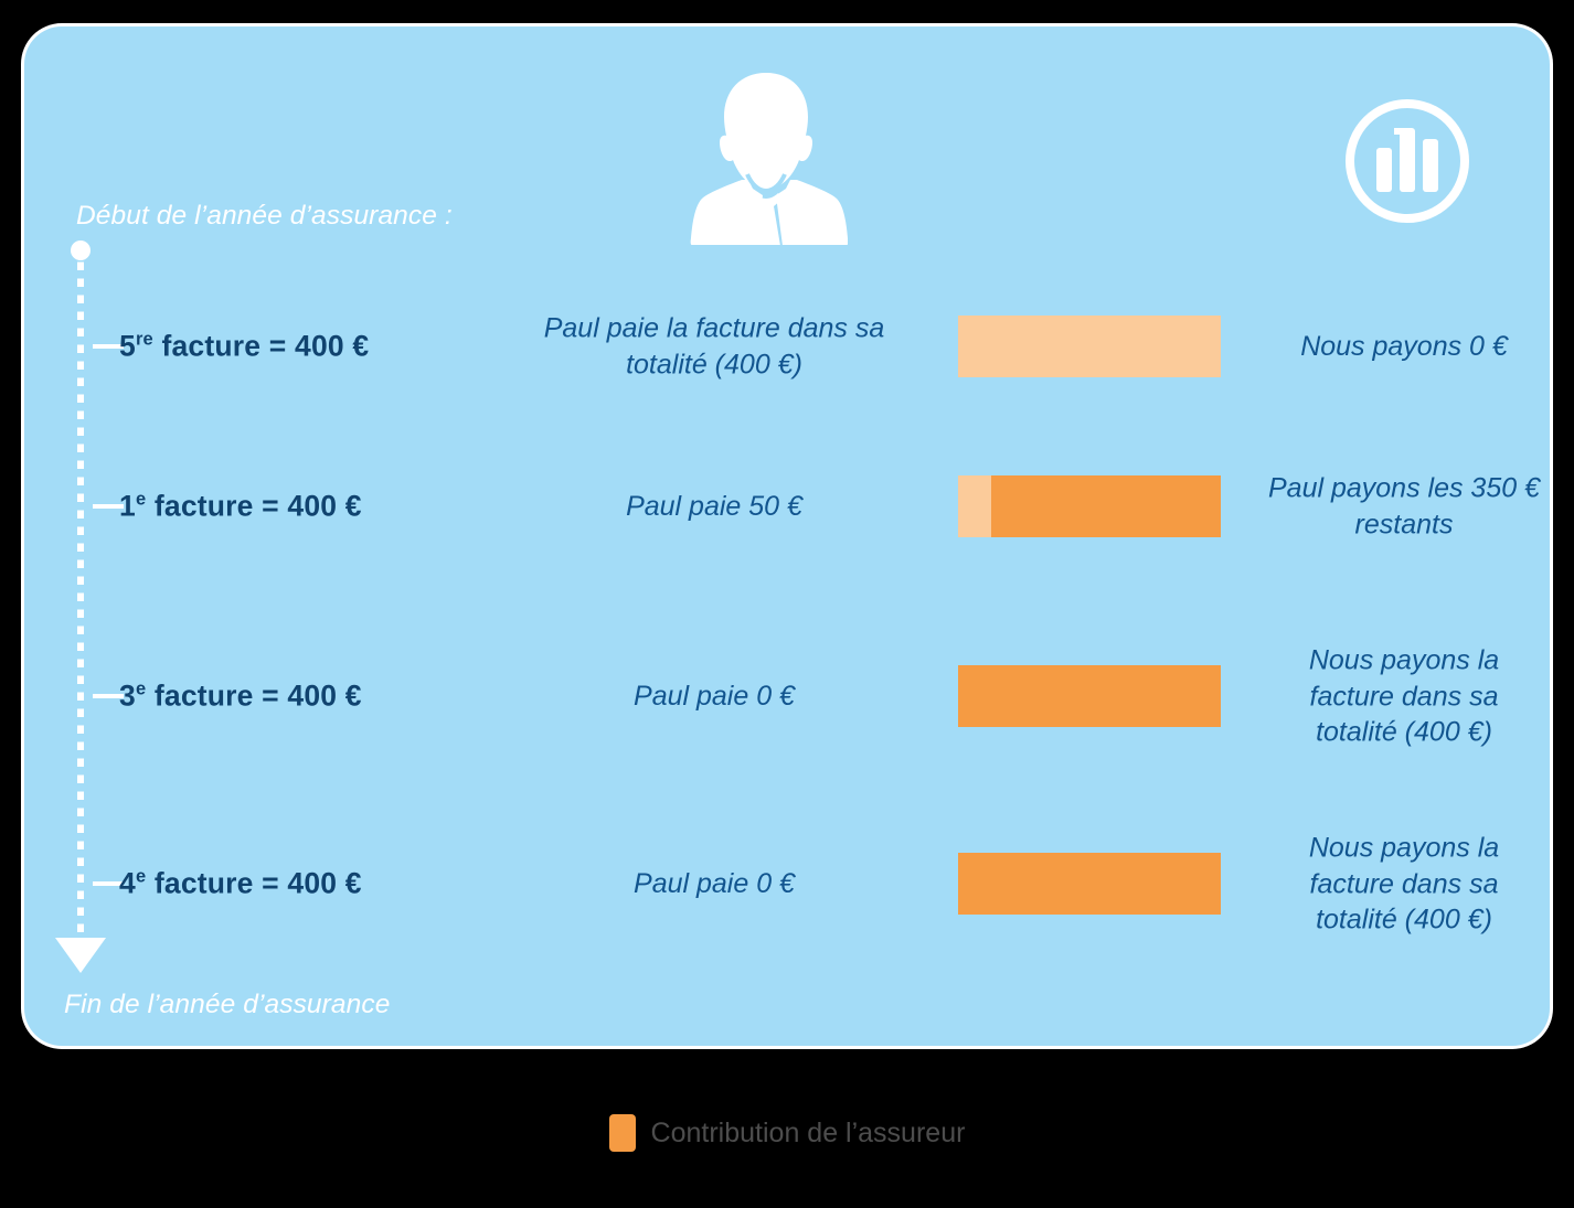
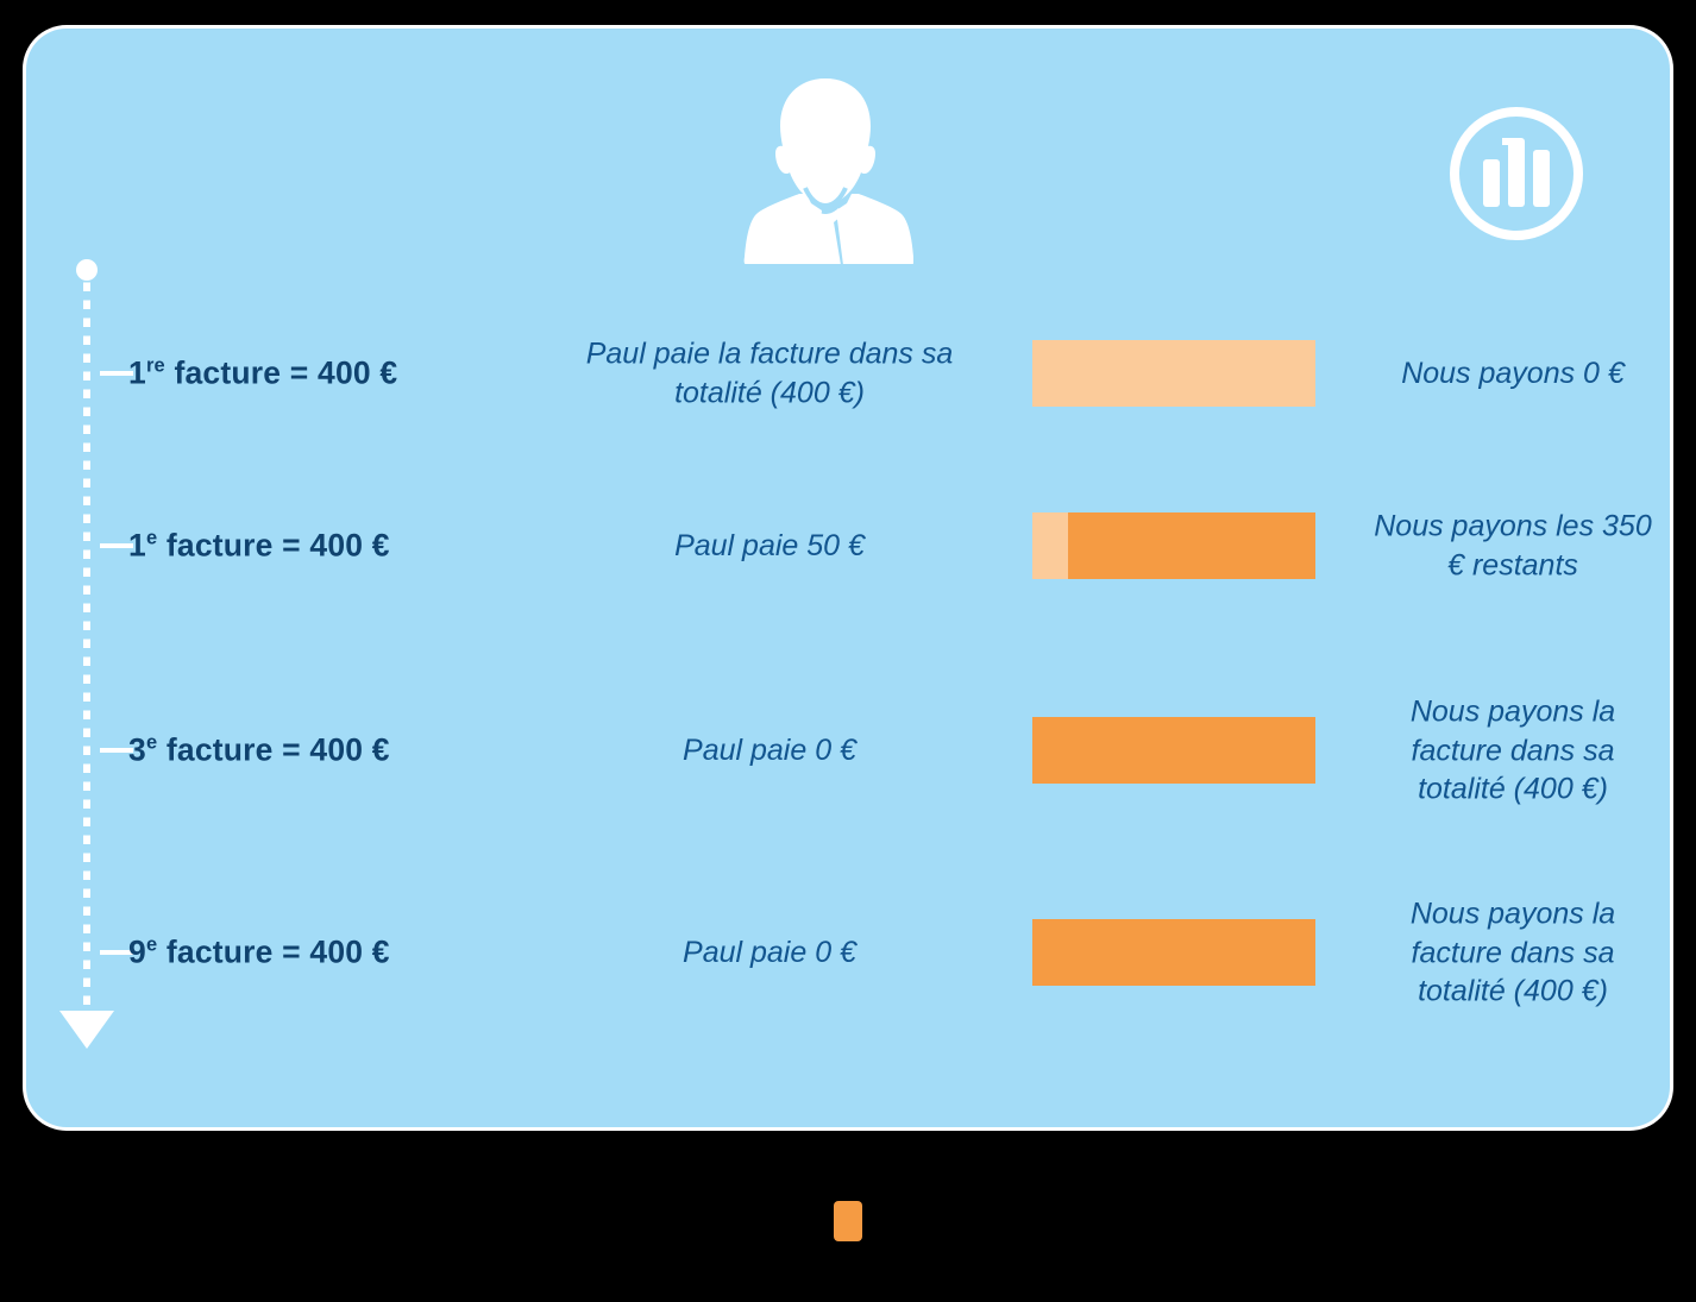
- Début de l’année d’assurance :
- Fin de l’année d’assurance
- 5re facture = 400 €
+ 1re facture = 400 €
  Paul paie la facture dans sa totalité (400 €)
  Nous payons 0 €
  1e facture = 400 €
  Paul paie 50 €
- Paul payons les 350 € restants
+ Nous payons les 350 € restants
  3e facture = 400 €
  Paul paie 0 €
  Nous payons la facture dans sa totalité (400 €)
- 4e facture = 400 €
+ 9e facture = 400 €
  Paul paie 0 €
  Nous payons la facture dans sa totalité (400 €)
- Contribution de l’assureur
